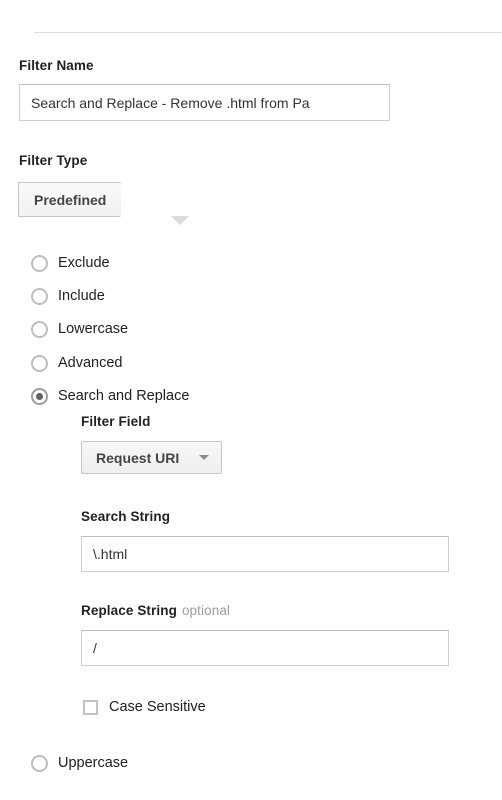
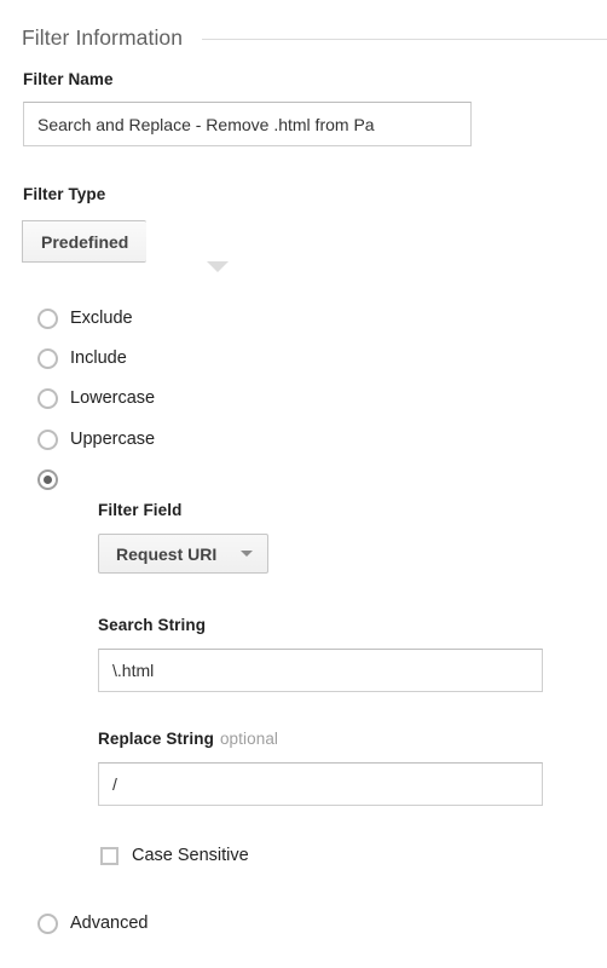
+ Filter Information
  Filter Name
  Search and Replace - Remove .html from Pa
  Filter Type
  Predefined
  Exclude
  Include
  Lowercase
- Advanced
+ Uppercase
- Search and Replace
  Filter Field
  Request URI
  Search String
  \.html
  Replace String optional
  /
  Case Sensitive
- Uppercase
+ Advanced
